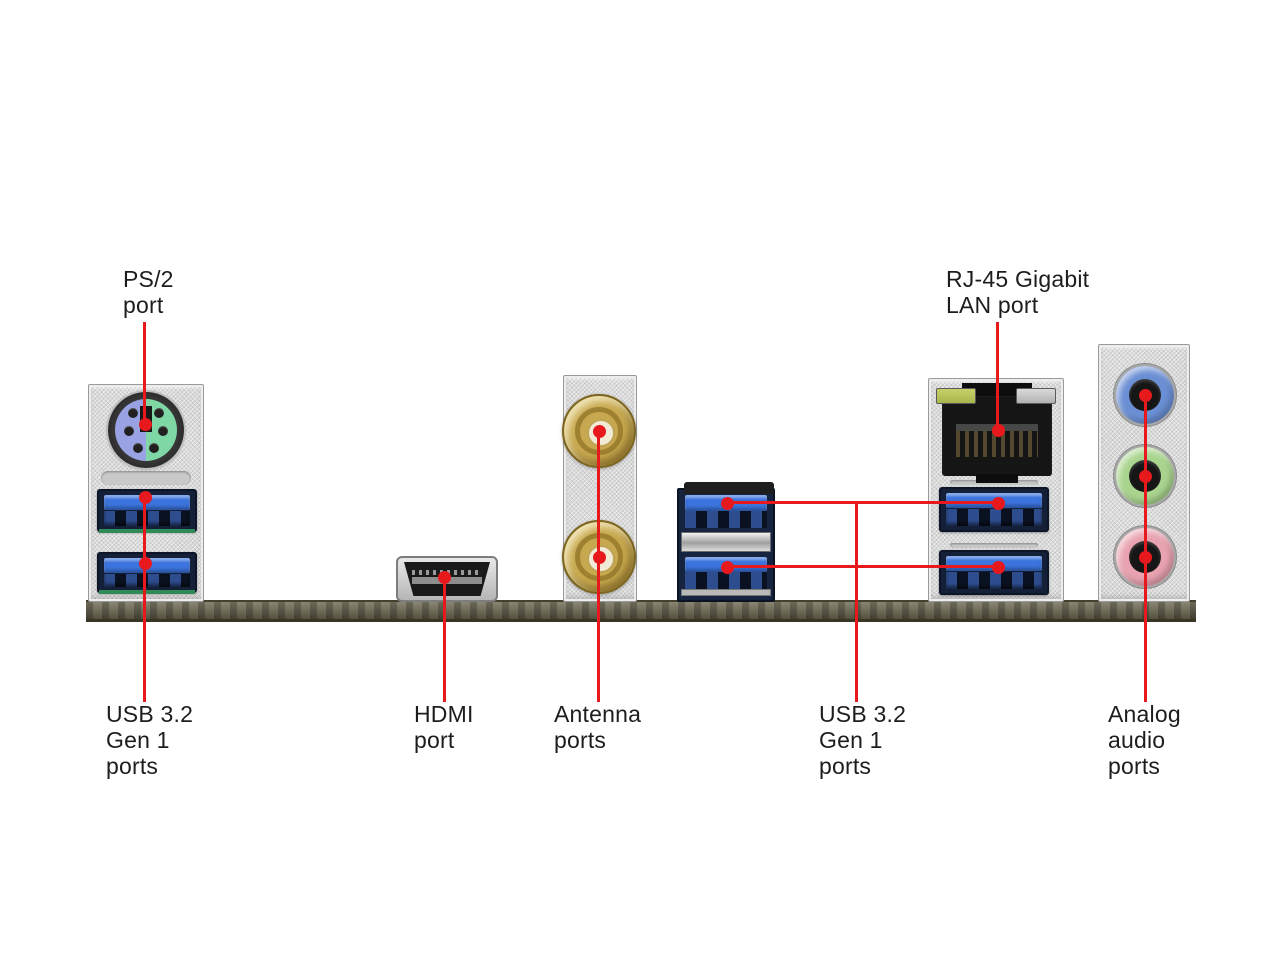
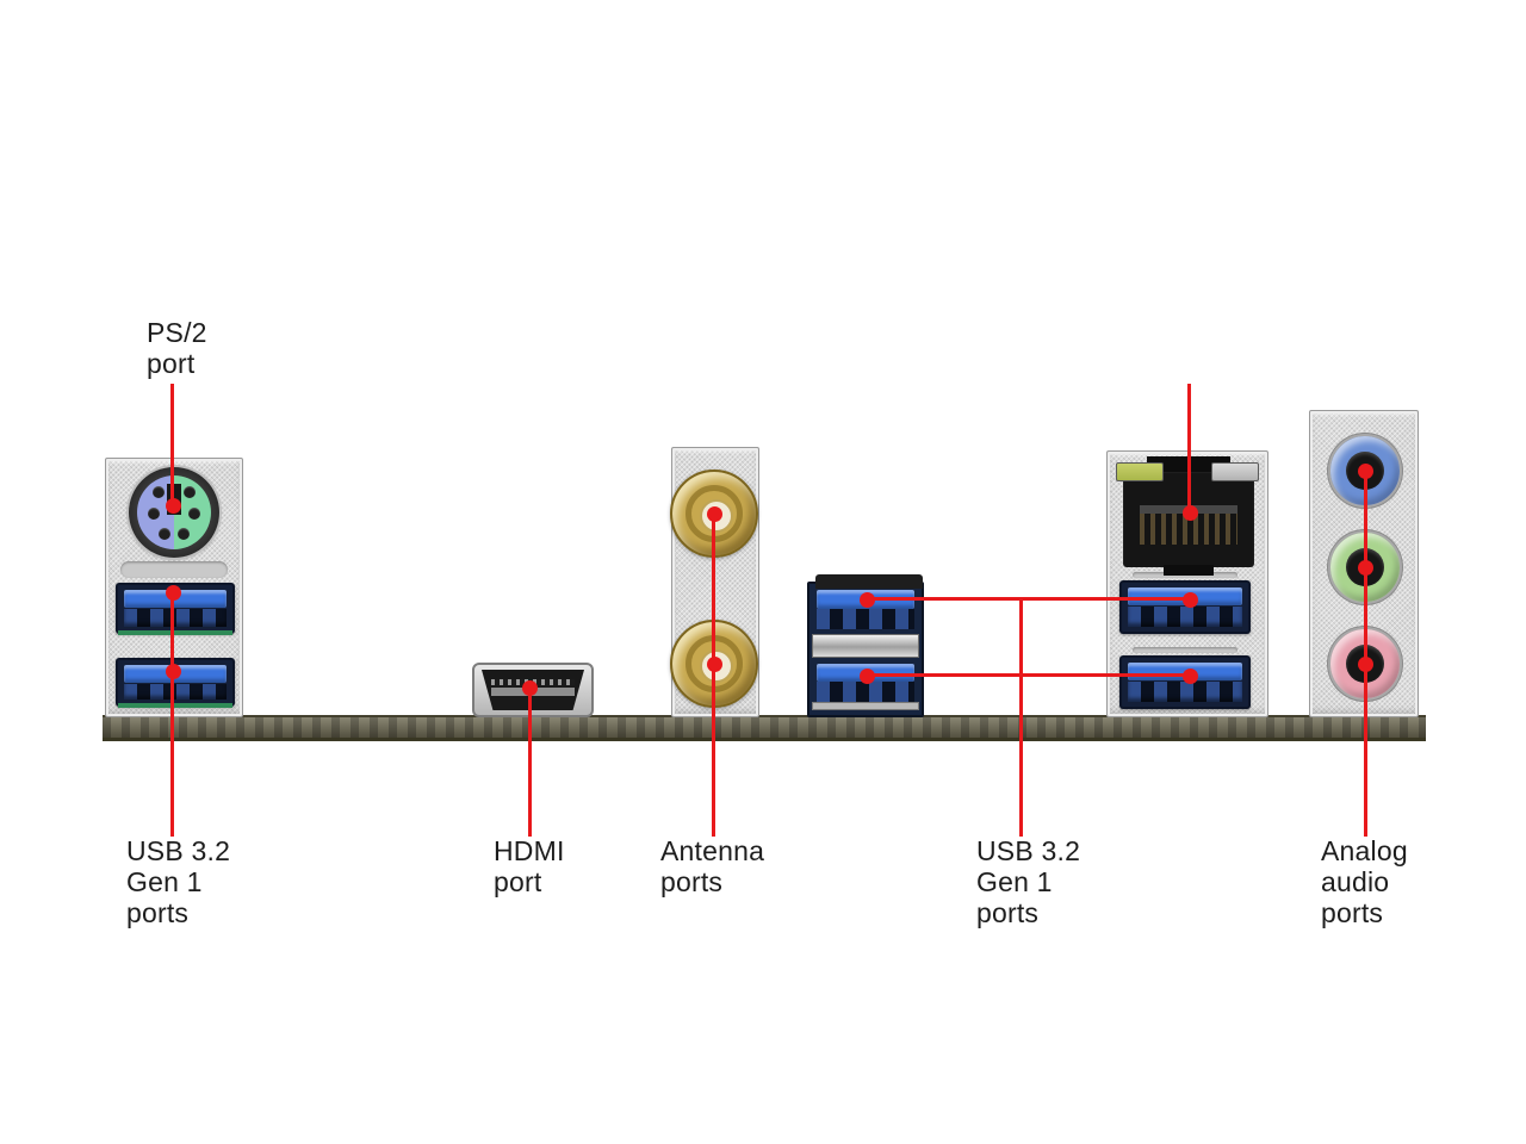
  PS/2
  port
- RJ-45 Gigabit
- LAN port
  USB 3.2
  Gen 1
  ports
  HDMI
  port
  Antenna
  ports
  USB 3.2
  Gen 1
  ports
  Analog
  audio
  ports
